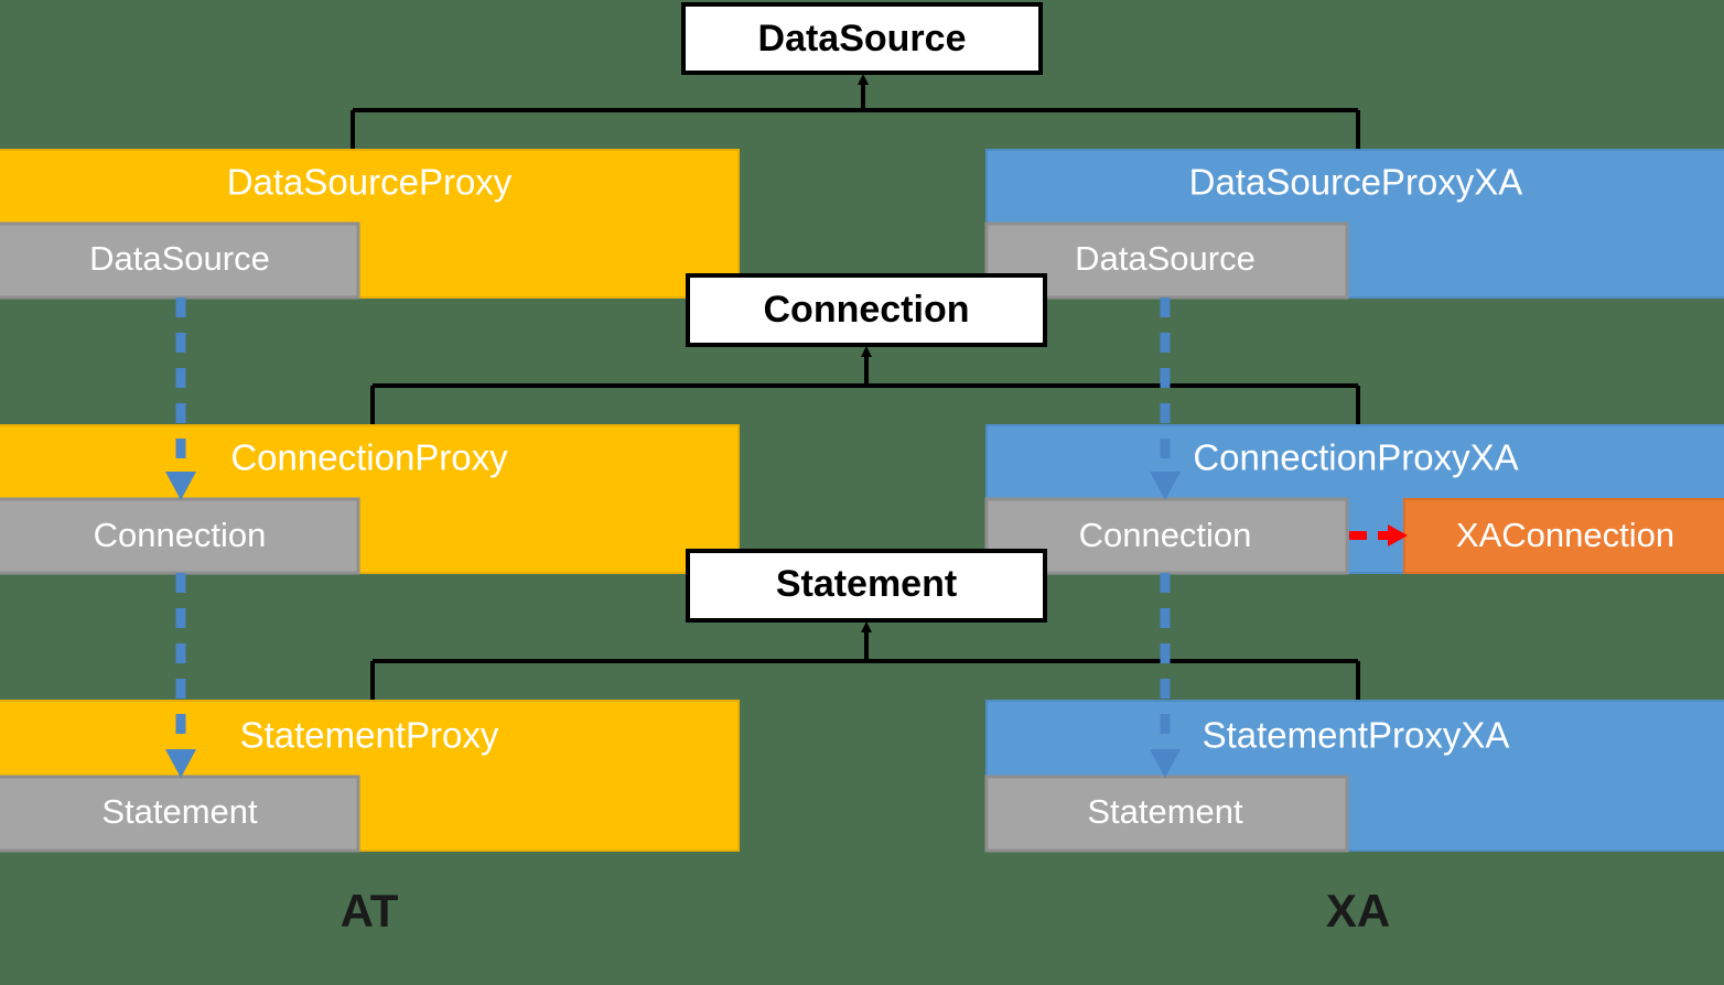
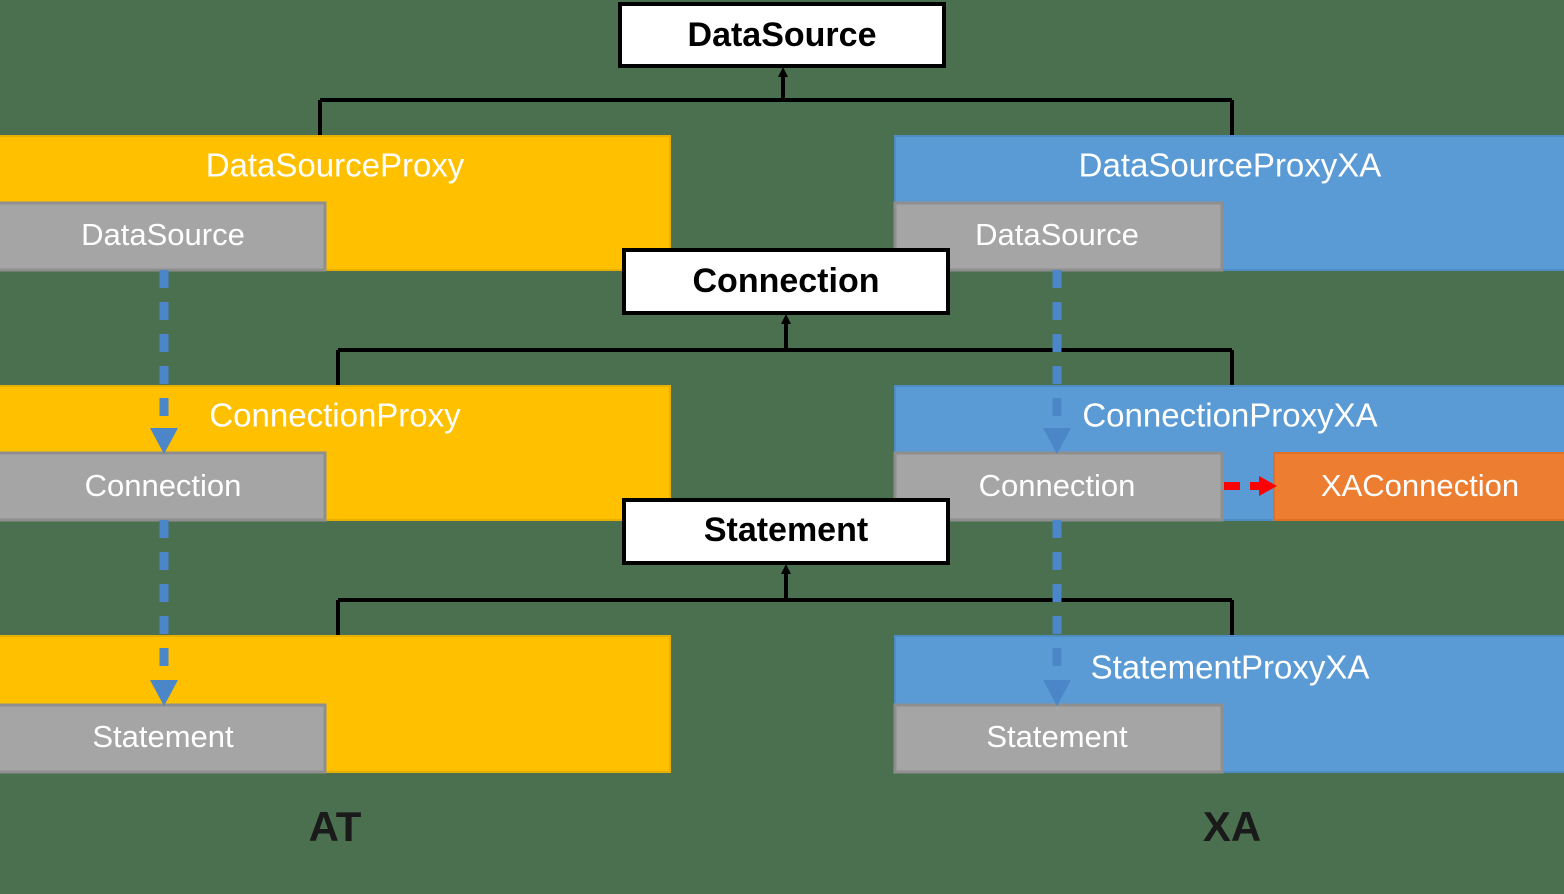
  DataSource
  DataSourceProxy
  DataSource
  DataSourceProxyXA
  DataSource
  Connection
  ConnectionProxy
  Connection
  ConnectionProxyXA
  Connection
  XAConnection
  Statement
- StatementProxy
  Statement
  StatementProxyXA
  Statement
  AT
  XA
